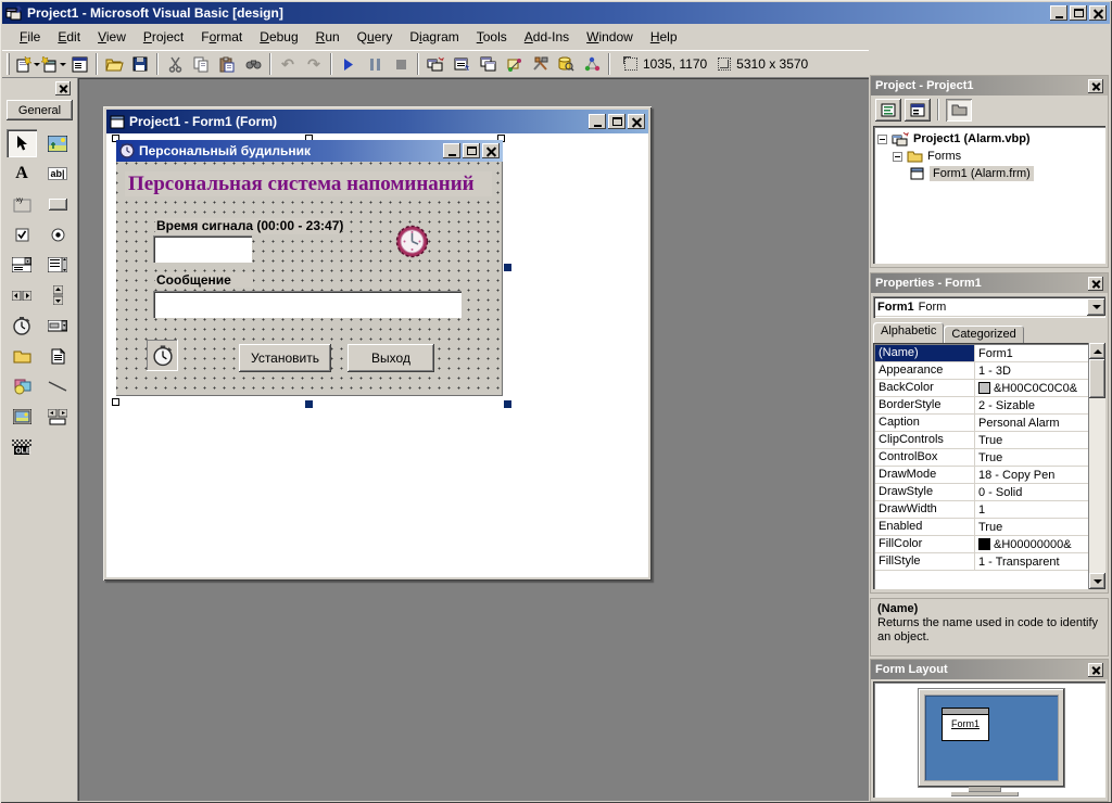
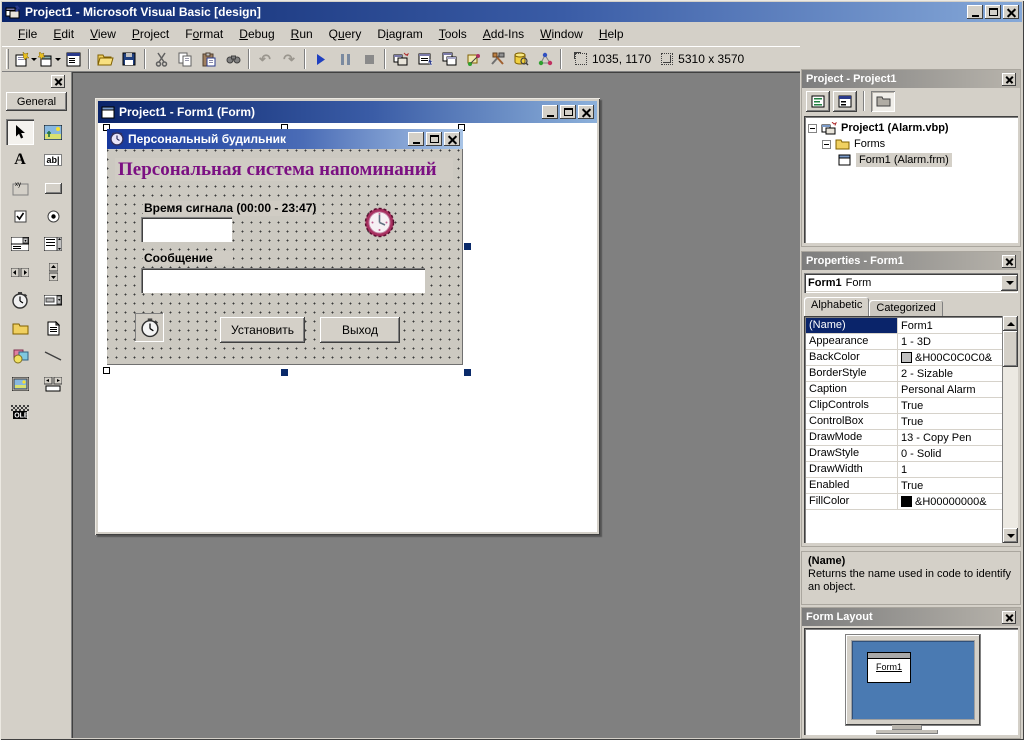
  Project1 - Microsoft Visual Basic [design]
  File
  Edit
  View
  Project
  Format
  Debug
  Run
  Query
  Diagram
  Tools
  Add-Ins
  Window
  Help
  ↶
  ↷
  1035, 1170
  5310 x 3570
  General
  A
  ab|
  Project1 - Form1 (Form)
  Персональный будильник
  Персональная система напоминаний
  Время сигнала (00:00 - 23:47)
  Сообщение
  Установить
  Выход
  Project - Project1
  Project1 (Alarm.vbp)
  Forms
  Form1 (Alarm.frm)
  Properties - Form1
  Form1
  Form
  Alphabetic
  Categorized
  (Name)
  Form1
  Appearance
  1 - 3D
  BackColor
  &H00C0C0C0&
  BorderStyle
  2 - Sizable
  Caption
  Personal Alarm
  ClipControls
  True
  ControlBox
  True
  DrawMode
- 18 - Copy Pen
+ 13 - Copy Pen
  DrawStyle
  0 - Solid
  DrawWidth
  1
  Enabled
  True
  FillColor
  &H00000000&
- FillStyle
- 1 - Transparent
  (Name)
  Returns the name used in code to identify an object.
  Form Layout
  Form1
